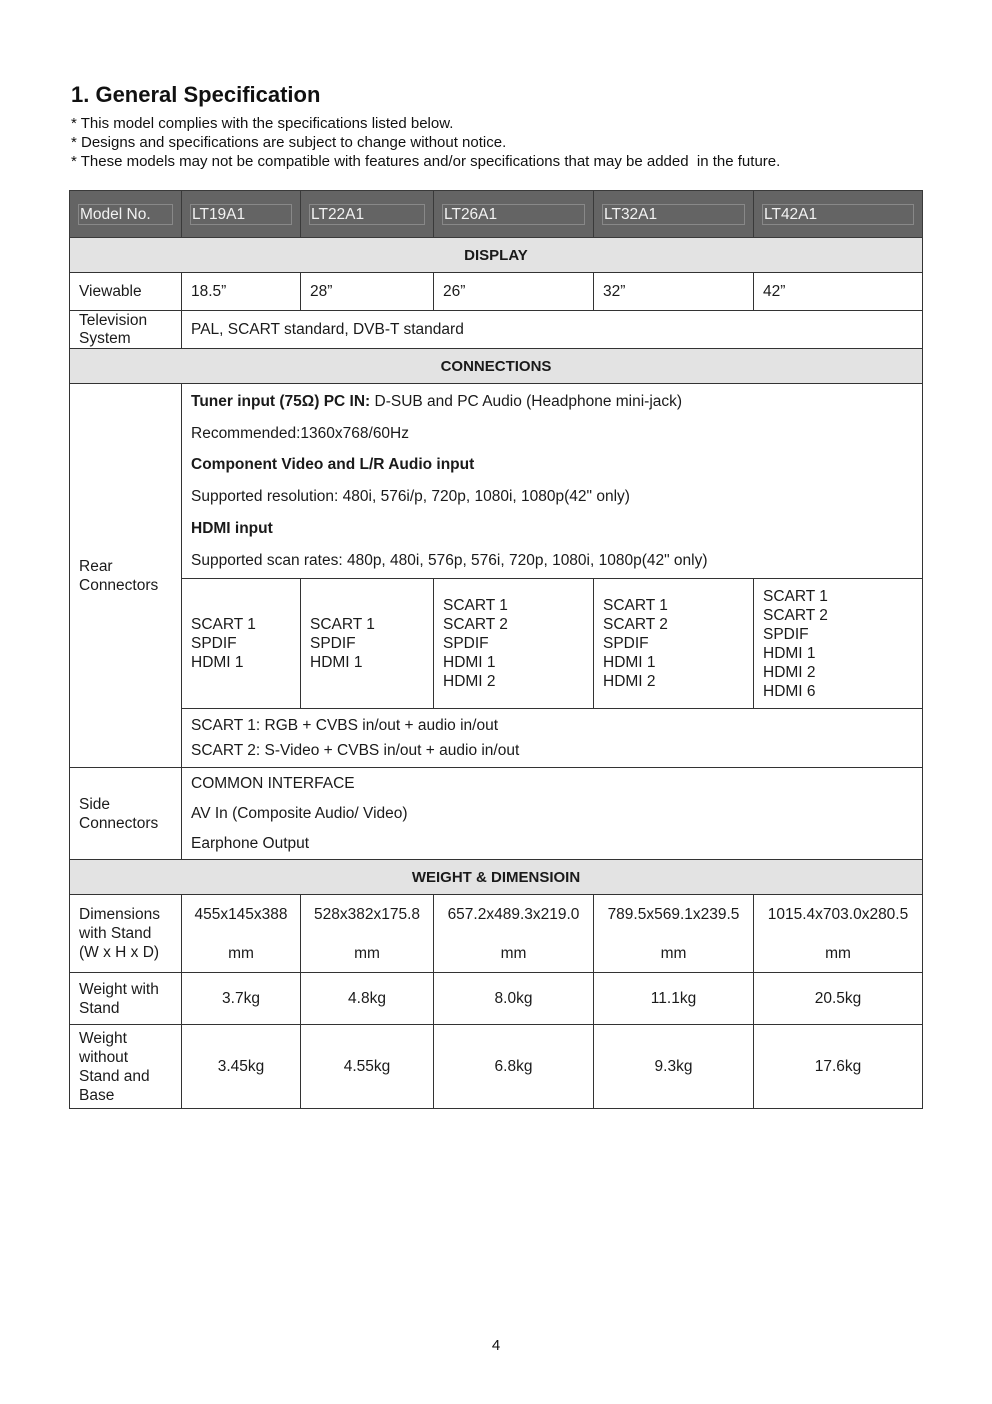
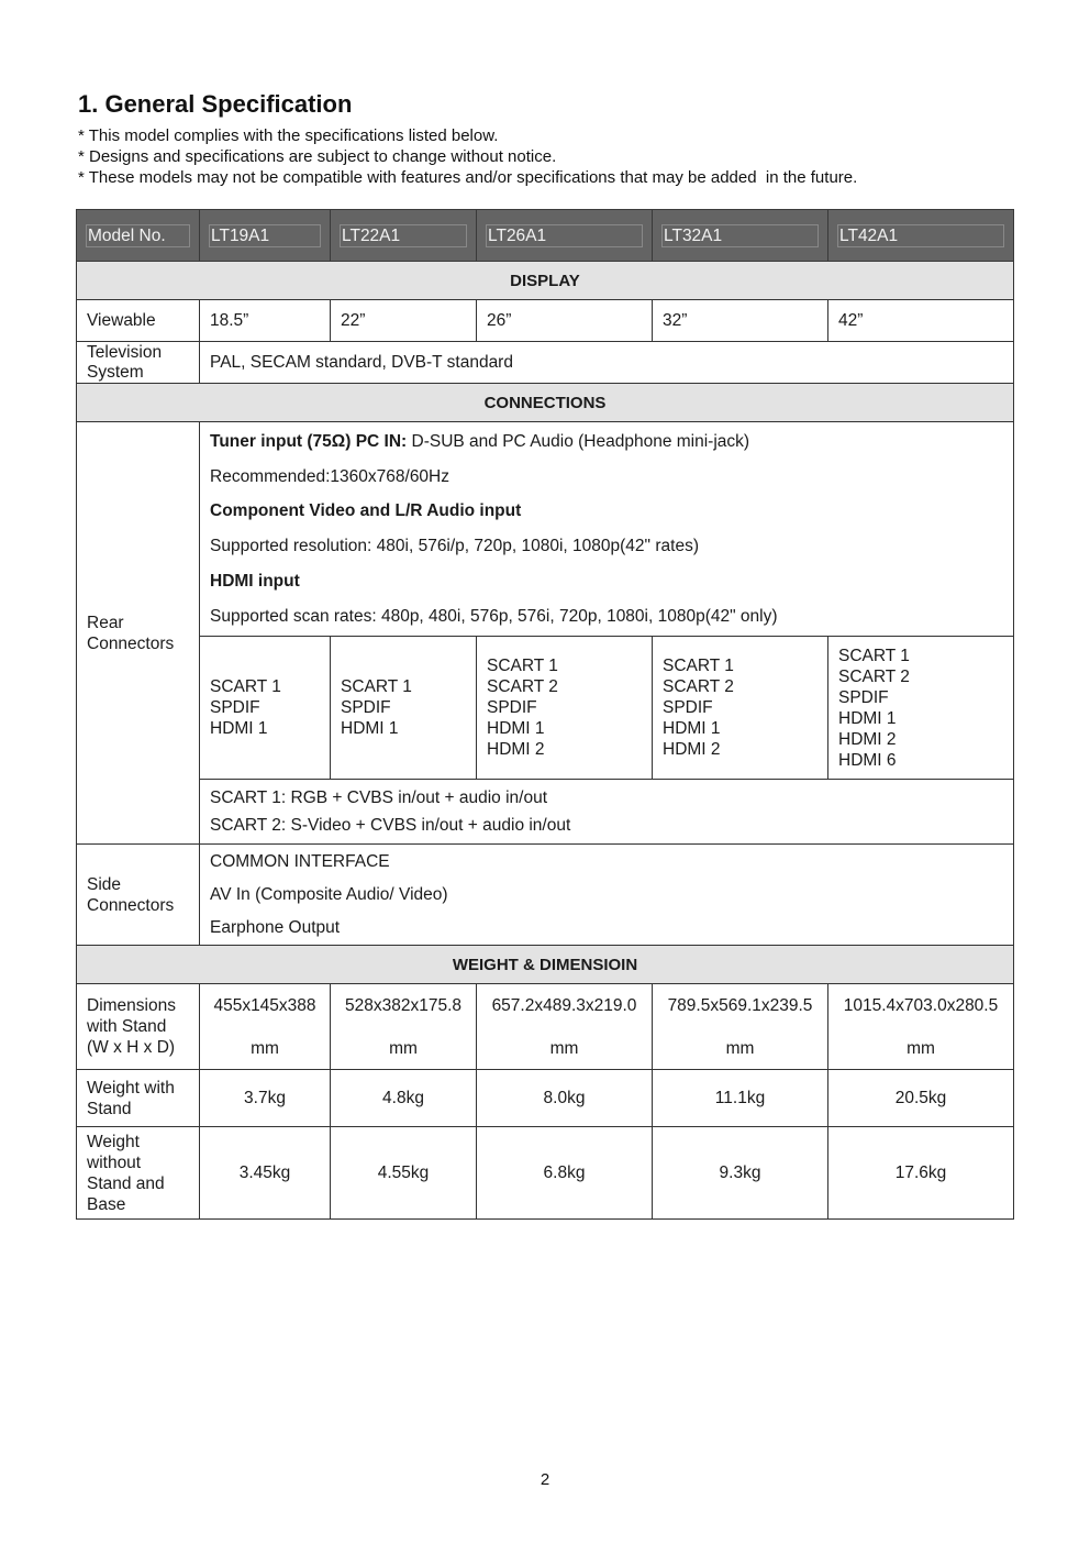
  1. General Specification
  * This model complies with the specifications listed below.
  * Designs and specifications are subject to change without notice.
  * These models may not be compatible with features and/or specifications that may be added in the future.
  Model No.	LT19A1	LT22A1	LT26A1	LT32A1	LT42A1
  DISPLAY
- Viewable	18.5”	28”	26”	32”	42”
+ Viewable	18.5”	22”	26”	32”	42”
- Television System	PAL, SCART standard, DVB-T standard
+ Television System	PAL, SECAM standard, DVB-T standard
  CONNECTIONS
- Rear Connectors	Tuner input (75Ω) PC IN: D-SUB and PC Audio (Headphone mini-jack) Recommended:1360x768/60Hz Component Video and L/R Audio input Supported resolution: 480i, 576i/p, 720p, 1080i, 1080p(42" only) HDMI input Supported scan rates: 480p, 480i, 576p, 576i, 720p, 1080i, 1080p(42" only)
+ Rear Connectors	Tuner input (75Ω) PC IN: D-SUB and PC Audio (Headphone mini-jack) Recommended:1360x768/60Hz Component Video and L/R Audio input Supported resolution: 480i, 576i/p, 720p, 1080i, 1080p(42" rates) HDMI input Supported scan rates: 480p, 480i, 576p, 576i, 720p, 1080i, 1080p(42" only)
  SCART 1 SPDIF HDMI 1	SCART 1 SPDIF HDMI 1	SCART 1 SCART 2 SPDIF HDMI 1 HDMI 2	SCART 1 SCART 2 SPDIF HDMI 1 HDMI 2	SCART 1 SCART 2 SPDIF HDMI 1 HDMI 2 HDMI 6
  SCART 1: RGB + CVBS in/out + audio in/out SCART 2: S-Video + CVBS in/out + audio in/out
  Side Connectors	COMMON INTERFACE AV In (Composite Audio/ Video) Earphone Output
  WEIGHT & DIMENSIOIN
  Dimensions with Stand (W x H x D)	455x145x388 mm	528x382x175.8 mm	657.2x489.3x219.0 mm	789.5x569.1x239.5 mm	1015.4x703.0x280.5 mm
  Weight with Stand	3.7kg	4.8kg	8.0kg	11.1kg	20.5kg
  Weight without Stand and Base	3.45kg	4.55kg	6.8kg	9.3kg	17.6kg
- 4
+ 2
